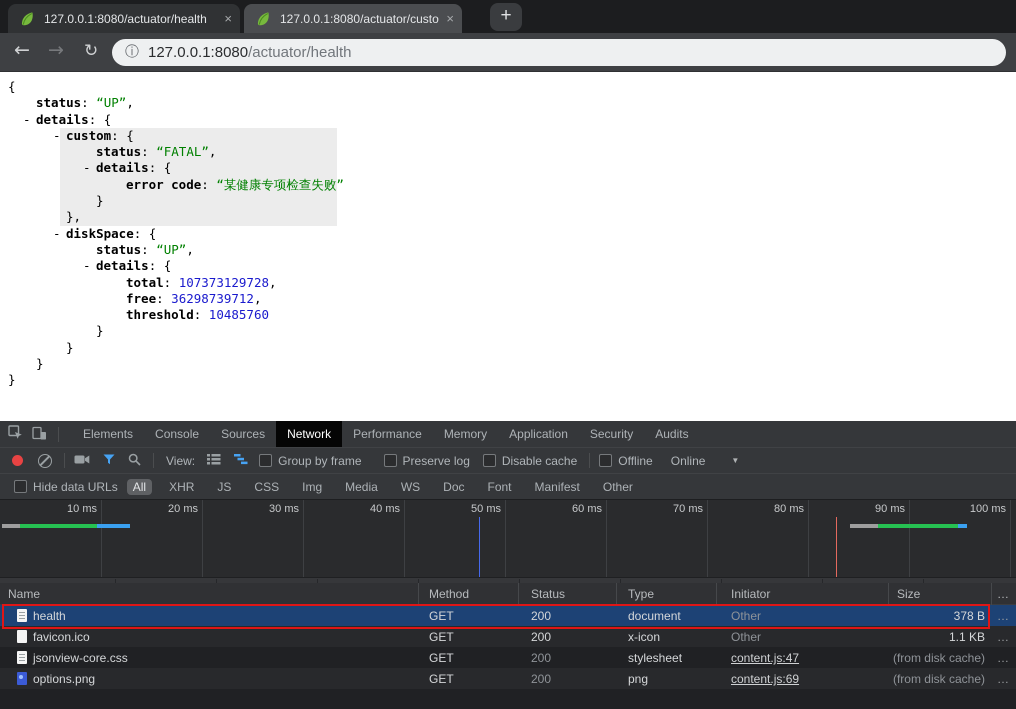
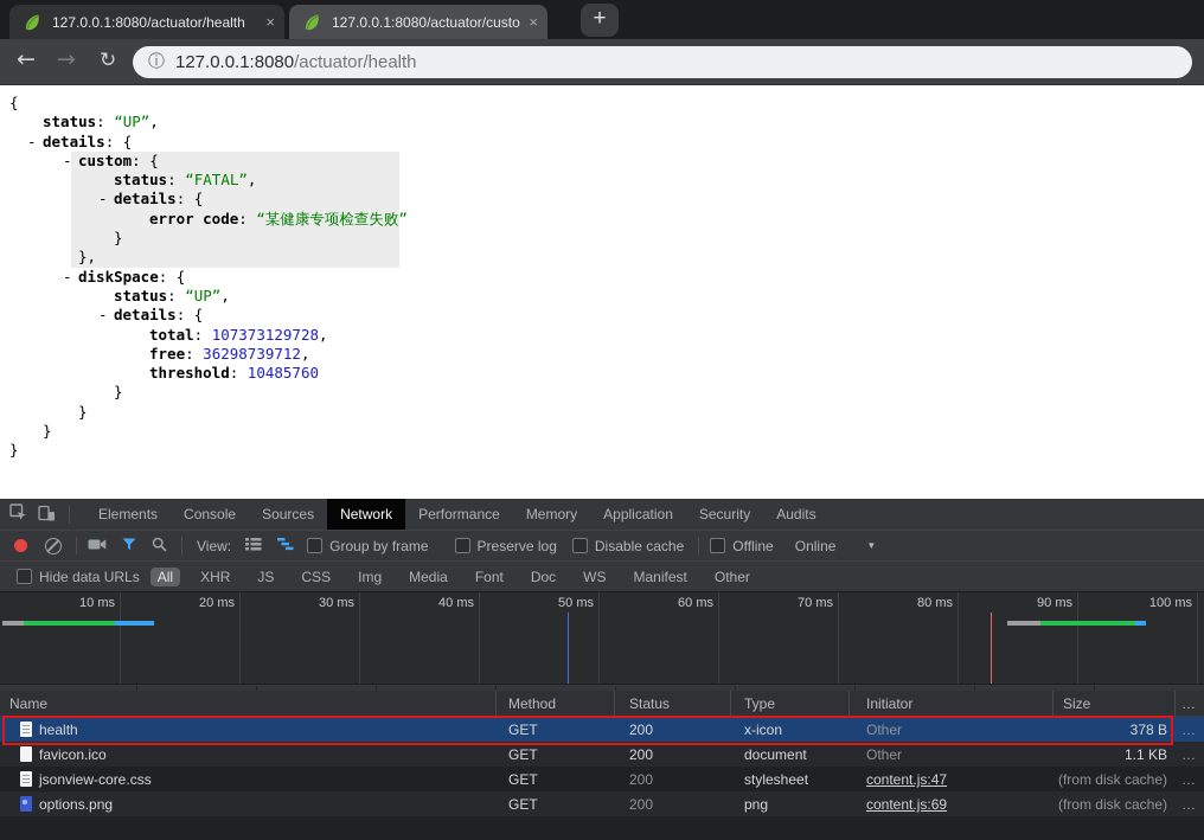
  127.0.0.1:8080/actuator/health
  ×
  127.0.0.1:8080/actuator/custo
  ×
  +
  ←
  →
  ↻
  ⓘ
  127.0.0.1:8080/actuator/health
  {
  status: “UP”,
  - details: {
  - custom: {
  status: “FATAL”,
  - details: {
  error code: “某健康专项检查失败”
  }
  },
  - diskSpace: {
  status: “UP”,
  - details: {
  total: 107373129728,
  free: 36298739712,
  threshold: 10485760
  }
  }
  }
  }
  Elements
  Console
  Sources
  Network
  Performance
  Memory
  Application
  Security
  Audits
  View:
  Group by frame
  Preserve log
  Disable cache
  Offline
  Online
  ▼
  Hide data URLs
  All
  XHR
  JS
  CSS
  Img
  Media
- WS
+ Font
  Doc
- Font
+ WS
  Manifest
  Other
  10 ms
  20 ms
  30 ms
  40 ms
  50 ms
  60 ms
  70 ms
  80 ms
  90 ms
  100 ms
  Name
  Method
  Status
  Type
  Initiator
  Size
  …
  health
  GET
  200
- document
+ x-icon
  Other
  378 B
  …
  favicon.ico
  GET
  200
- x-icon
+ document
  Other
  1.1 KB
  …
  jsonview-core.css
  GET
  200
  stylesheet
  content.js:47
  (from disk cache)
  …
  options.png
  GET
  200
  png
  content.js:69
  (from disk cache)
  …
